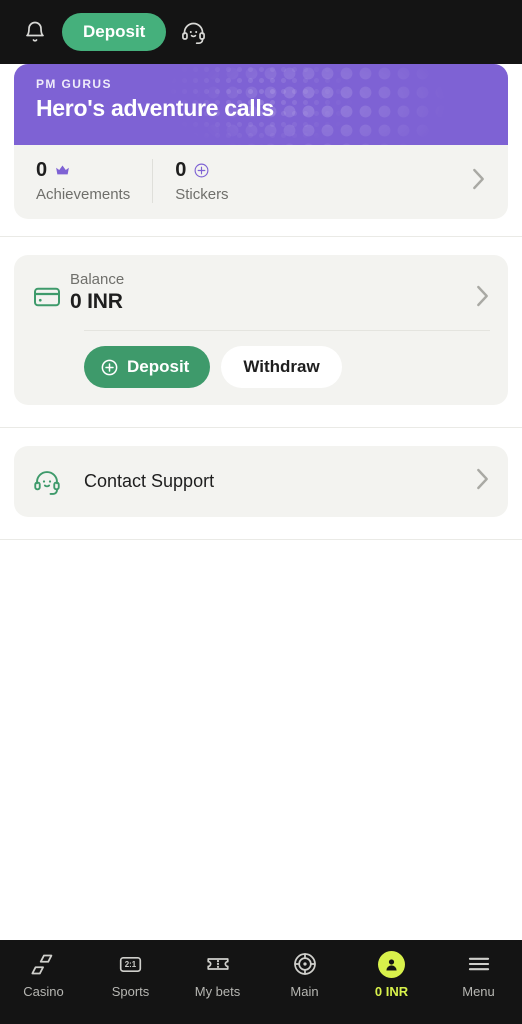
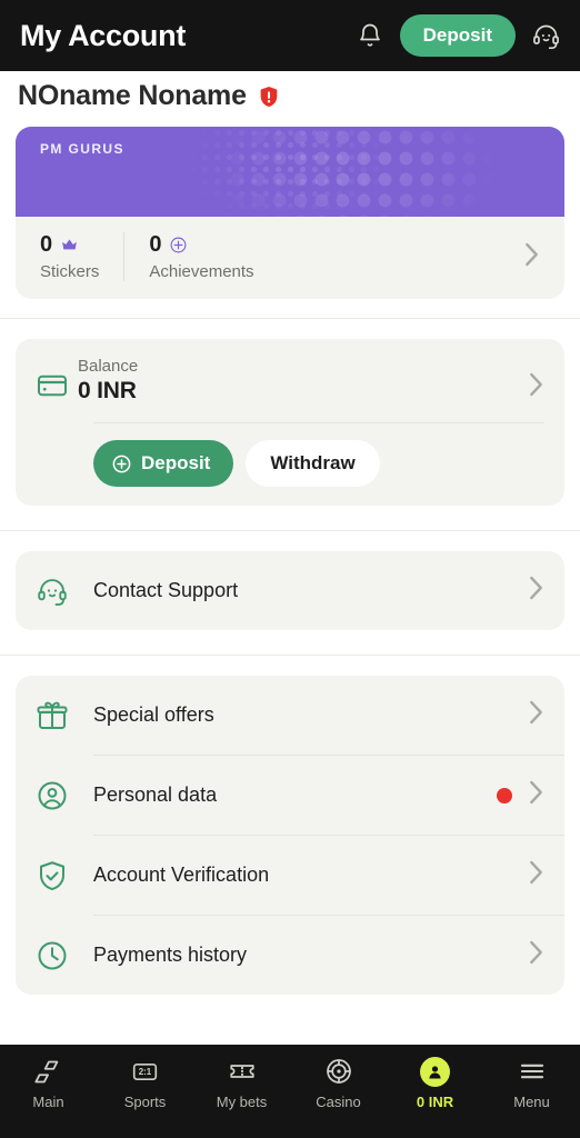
+ My Account
  Deposit
+ NOname Noname
  PM GURUS
- Hero's adventure calls
  0
- Achievements
+ Stickers
  0
- Stickers
+ Achievements
  Balance
  0 INR
  Deposit
  Withdraw
  Contact Support
+ Special offers
+ Personal data
+ Account Verification
+ Payments history
- Casino
+ Main
  2:1
  Sports
  My bets
- Main
+ Casino
  0 INR
  Menu
